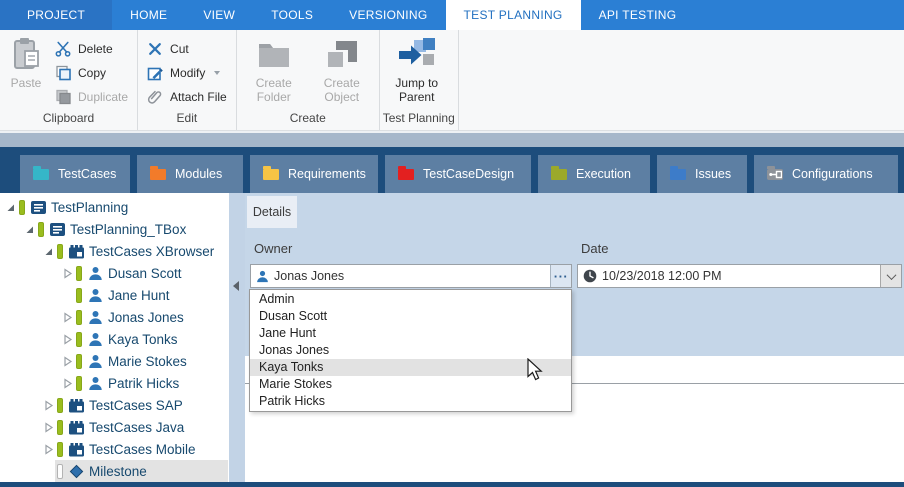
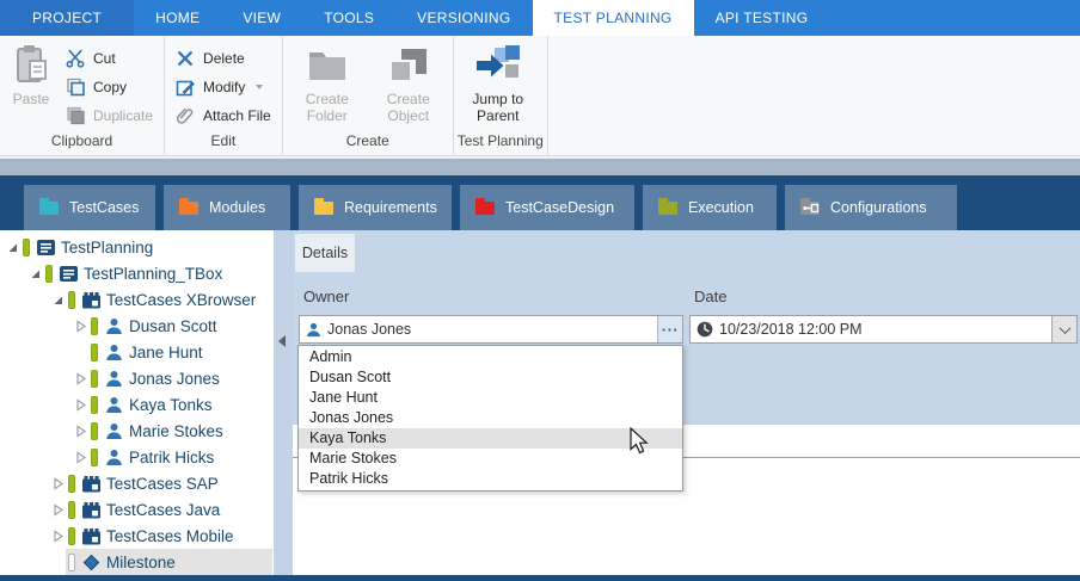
  PROJECT
  HOME
  VIEW
  TOOLS
  VERSIONING
  TEST PLANNING
  API TESTING
  Paste
- Delete
+ Cut
  Copy
  Duplicate
  Clipboard
- Cut
+ Delete
  Modify
  Attach File
  Edit
  Create Folder
  Create Object
  Create
  Jump to Parent
  Test Planning
  TestCases
  Modules
  Requirements
  TestCaseDesign
  Execution
- Issues
  Configurations
  TestPlanning
  TestPlanning_TBox
  TestCases XBrowser
  Dusan Scott
  Jane Hunt
  Jonas Jones
  Kaya Tonks
  Marie Stokes
  Patrik Hicks
  TestCases SAP
  TestCases Java
  TestCases Mobile
  Milestone
  Details
  Owner
  Jonas Jones
  ···
  Date
  10/23/2018 12:00 PM
  Admin
  Dusan Scott
  Jane Hunt
  Jonas Jones
  Kaya Tonks
  Marie Stokes
  Patrik Hicks
